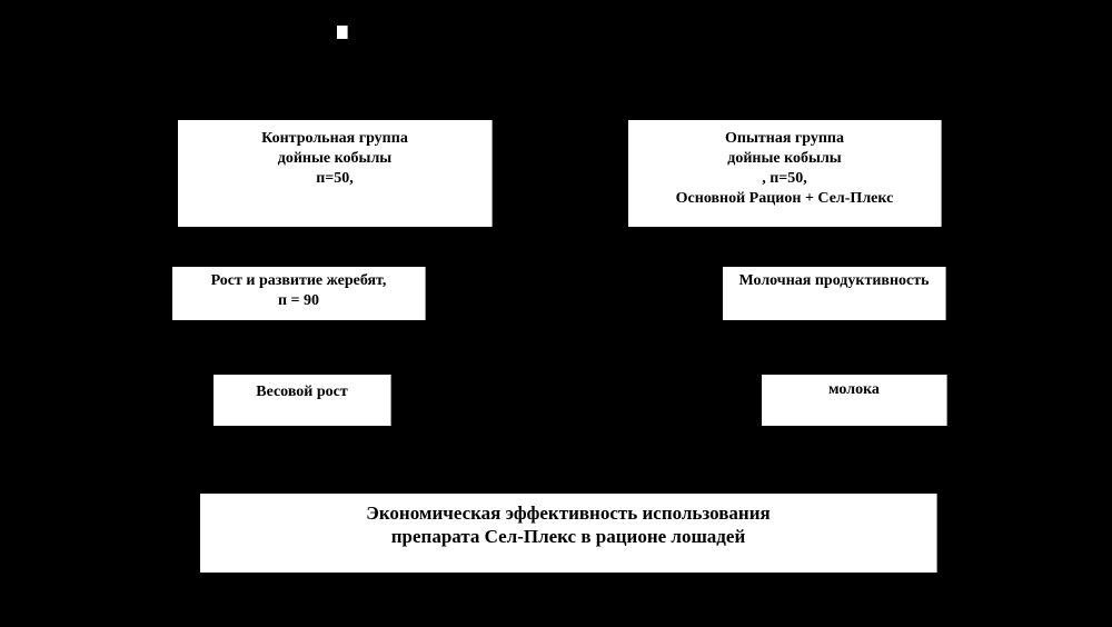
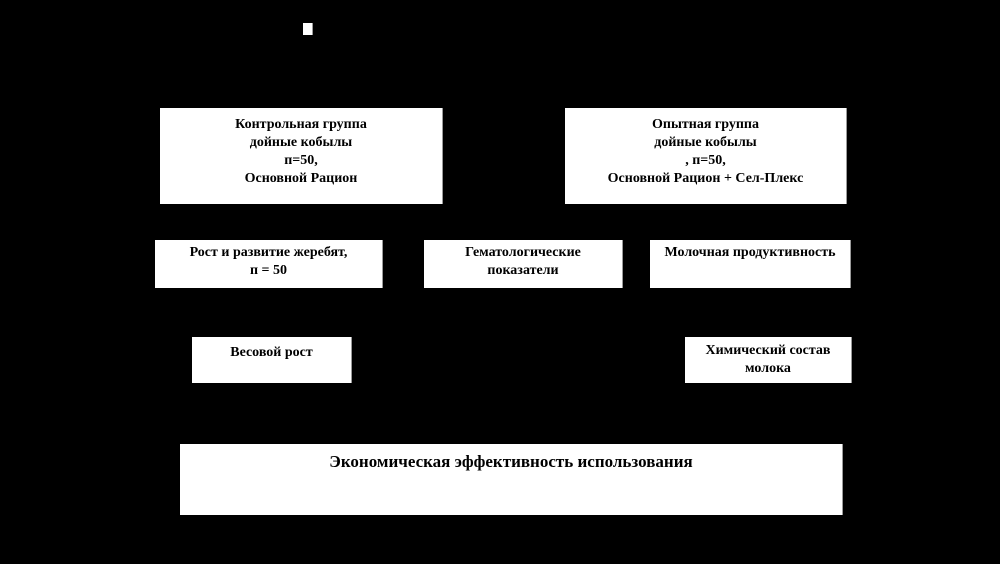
  Контрольная группа
  дойные кобылы
  п=50,
+ Основной Рацион
  Опытная группа
  дойные кобылы
  , п=50,
  Основной Рацион + Сел-Плекс
  Рост и развитие жеребят,
- п = 90
+ п = 50
+ Гематологические
+ показатели
  Молочная продуктивность
  Весовой рост
+ Химический состав
  молока
  Экономическая эффективность использования
- препарата Сел-Плекс в рационе лошадей
